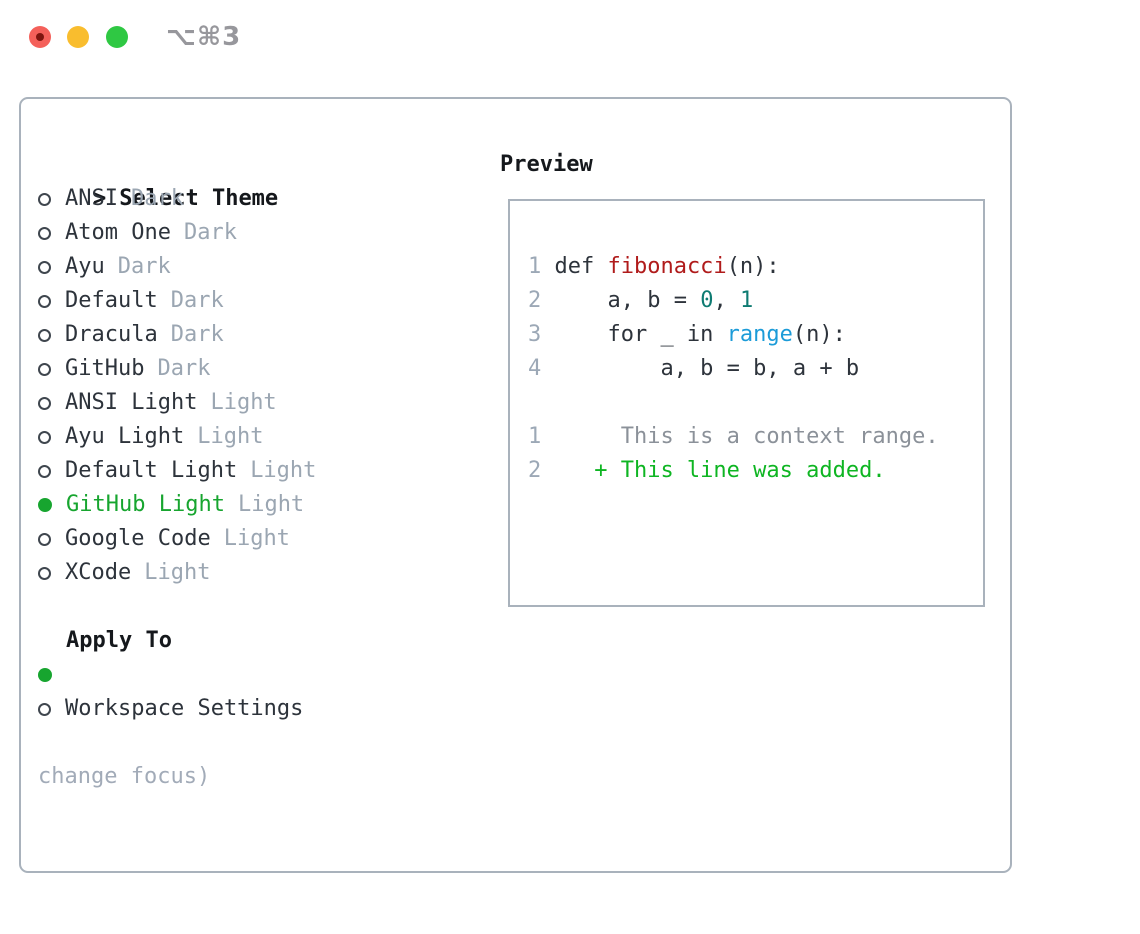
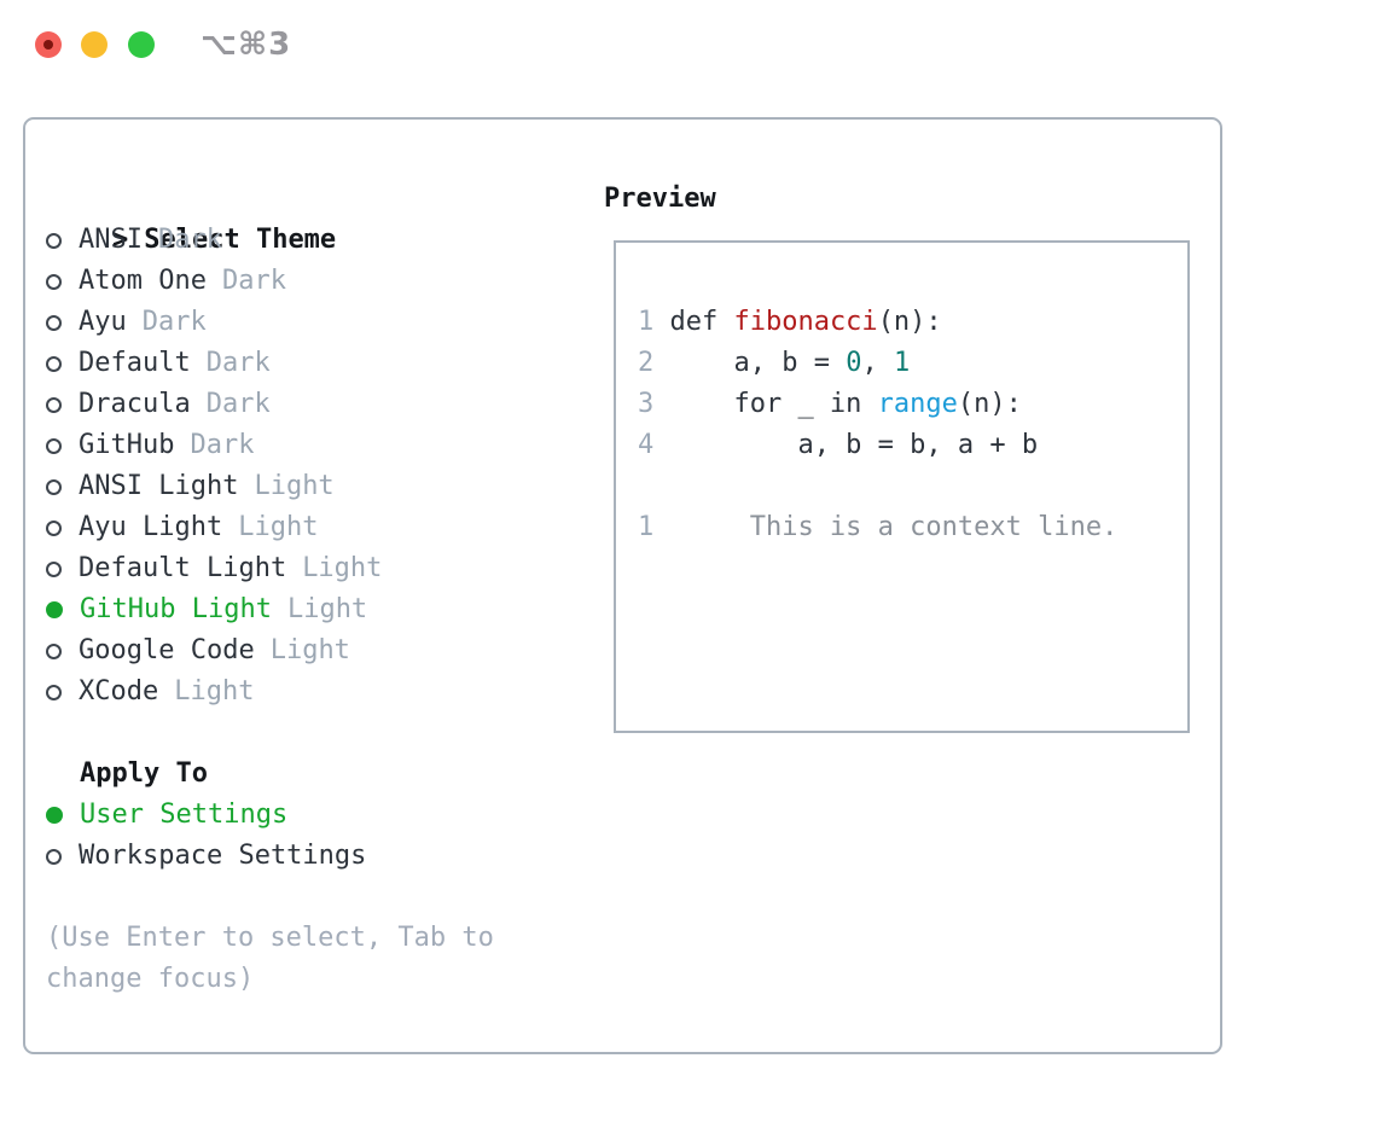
  ⌥⌘3
  > Select Theme
  ANSI
  Dark
  Atom One
  Dark
  Ayu
  Dark
  Default
  Dark
  Dracula
  Dark
  GitHub
  Dark
  ANSI Light
  Light
  Ayu Light
  Light
  Default Light
  Light
  GitHub Light
  Light
  Google Code
  Light
  XCode
  Light
  Apply To
+ User Settings
  Workspace Settings
+ (Use Enter to select, Tab to
  change focus)
  Preview
  1 def fibonacci(n):
  2 a, b = 0, 1
  3 for _ in range(n):
  4 a, b = b, a + b
- 1 This is a context range.
+ 1 This is a context line.
- 2 + This line was added.
